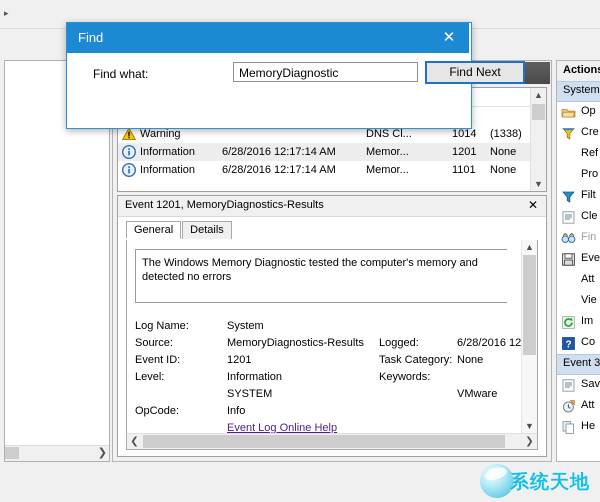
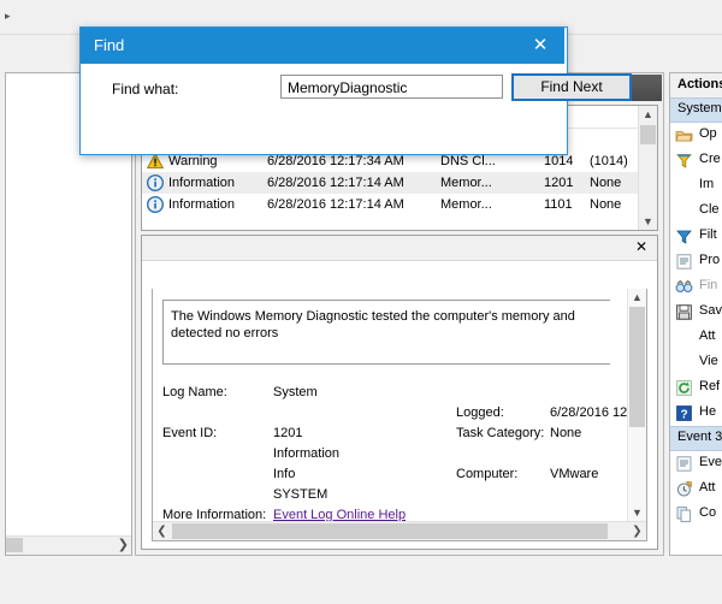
  ▸
  ❯
  Warning
+ 6/28/2016 12:17:34 AM
  DNS Cl...
  1014
- (1338)
+ (1014)
  Information
  6/28/2016 12:17:14 AM
  Memor...
  1201
  None
  Information
  6/28/2016 12:17:14 AM
  Memor...
  1101
  None
  ▲
  ▼
- Event 1201, MemoryDiagnostics-Results
  ✕
- General
- Details
  The Windows Memory Diagnostic tested the computer's memory and detected no errors
  Log Name:
  System
- Source:
- MemoryDiagnostics-Results
  Logged:
  Event ID:
  1201
  Task Category:
  None
- Level:
  Information
- Keywords:
- SYSTEM
+ Info
+ Computer:
  VMware
- OpCode:
- Info
+ SYSTEM
+ More Information:
  Event Log Online Help
  ▲
  ▼
  ❮
  ❯
  Action
  System
  Op
  Cre
- Ref
+ Im
- Pro
+ Cle
  Filt
- Cle
+ Pro
  Fin
- Eve
+ Sav
  Att
  Vie
- Im
+ Ref
  ?
- Co
+ He
  Event 3
- Sav
+ Eve
  Att
- He
+ Co
  Find
  ✕
  Find what:
  MemoryDiagnostic
  Find Next
- 系统天地
